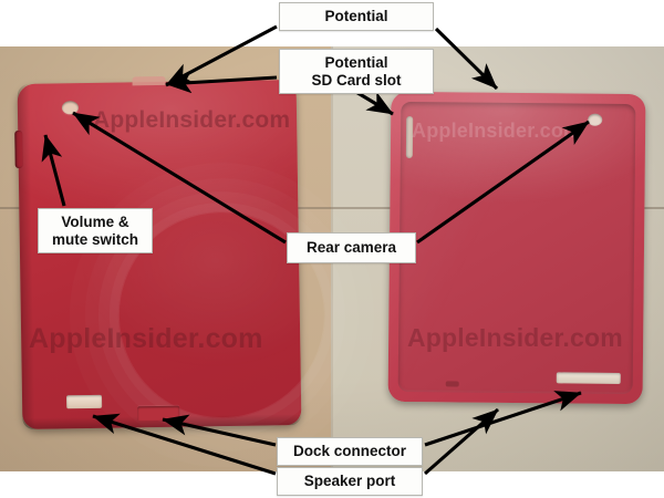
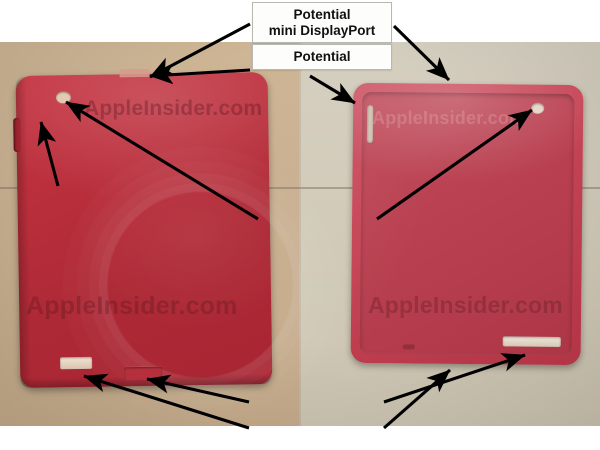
  AppleInsider.com
  AppleInsider.com
  AppleInsider.com
  AppleInsider.com
  Potential
+ mini DisplayPort
  Potential
- SD Card slot
- Volume &
- mute switch
- Rear camera
- Dock connector
- Speaker port
